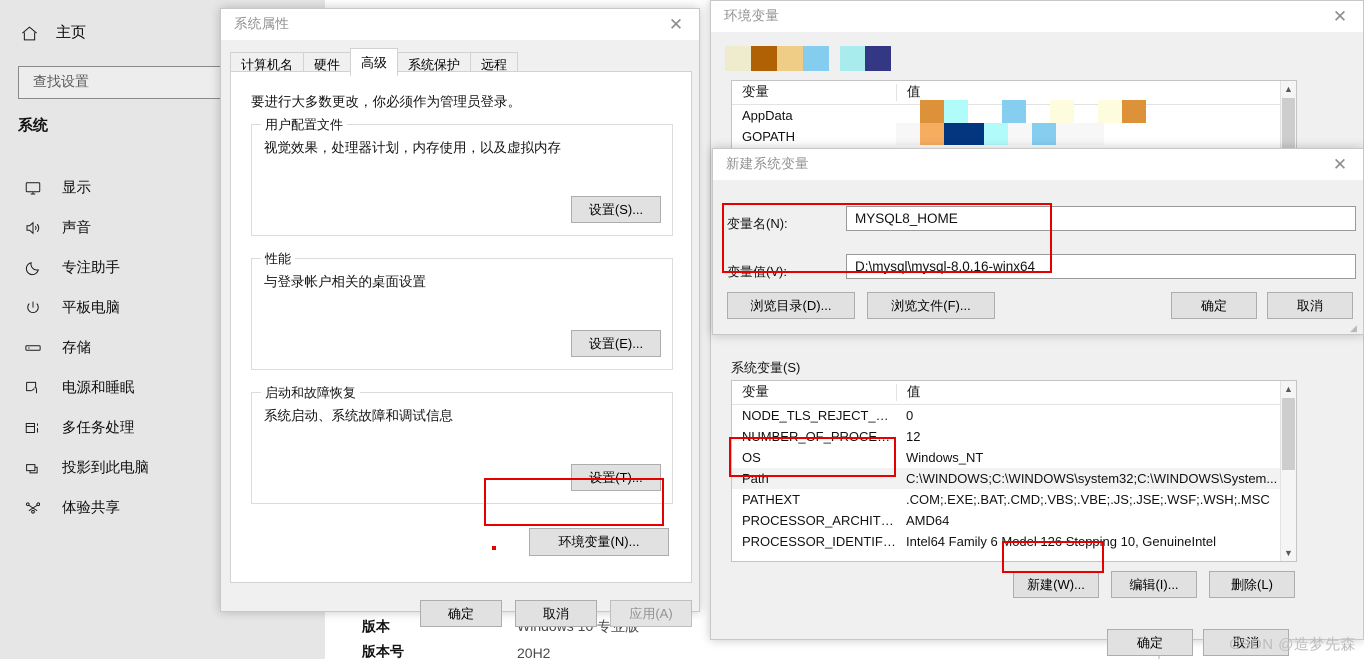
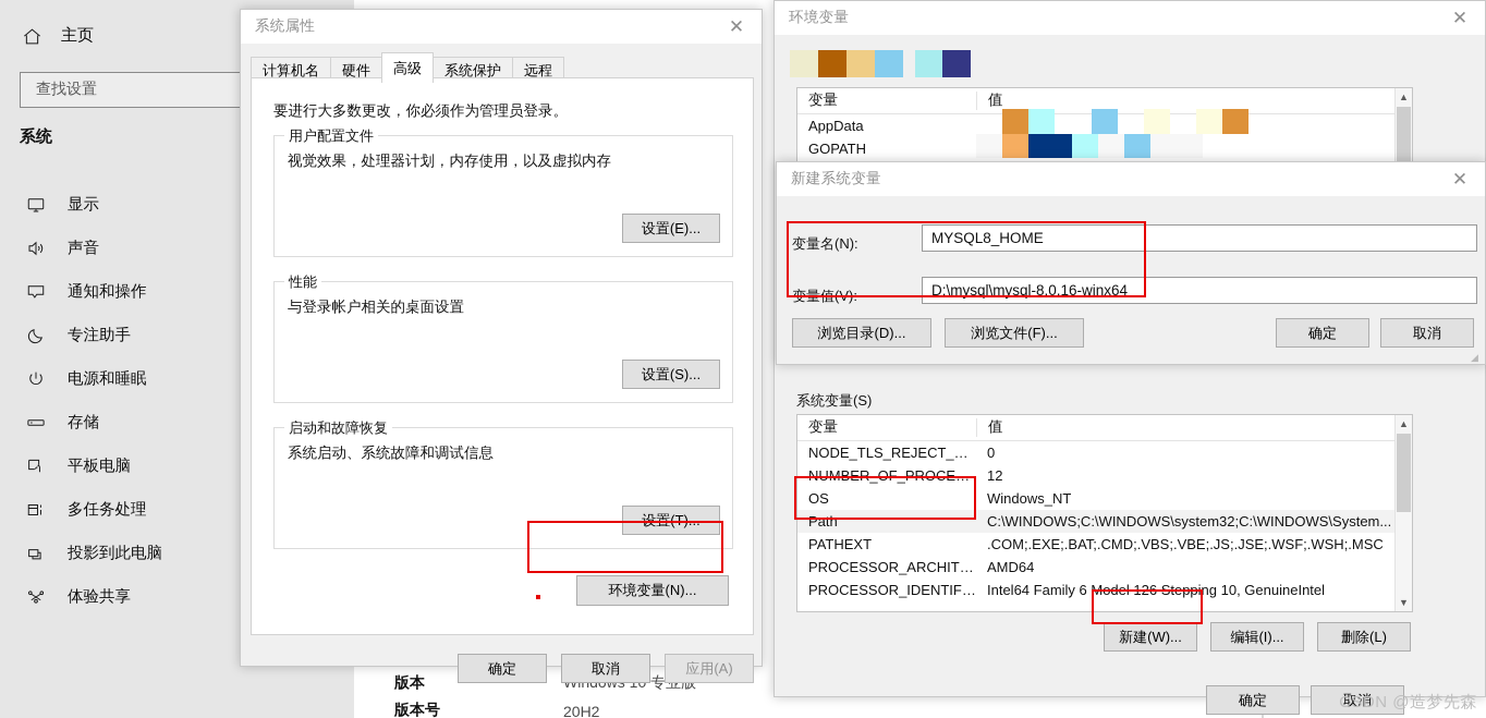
  主页
  查找设置
  系统
  显示
  声音
+ 通知和操作
  专注助手
- 平板电脑
+ 电源和睡眠
  存储
- 电源和睡眠
+ 平板电脑
  多任务处理
  投影到此电脑
  体验共享
  版本
  版本号
  20H2
  系统属性
  ✕
  计算机名
  硬件
  高级
  系统保护
  远程
  要进行大多数更改，你必须作为管理员登录。
  用户配置文件
  视觉效果，处理器计划，内存使用，以及虚拟内存
- 设置(S)...
+ 设置(E)...
  性能
  与登录帐户相关的桌面设置
- 设置(E)...
+ 设置(S)...
  启动和故障恢复
  系统启动、系统故障和调试信息
  设置(T)...
  环境变量(N)...
  确定
  取消
  应用(A)
  环境变量
  ✕
  变量
  值
  AppData
  GOPATH
  ▲
  系统变量(S)
  变量
  值
  NODE_TLS_REJECT_UN
  0
  NUMBER_OF_PROCESS
  12
  OS
  Windows_NT
  Path
  C:\WINDOWS;C:\WINDOWS\system32;C:\WINDOWS\System...
  PATHEXT
  .COM;.EXE;.BAT;.CMD;.VBS;.VBE;.JS;.JSE;.WSF;.WSH;.MSC
  PROCESSOR_ARCHITEC
  AMD64
  PROCESSOR_IDENTIFIE
  Intel64 Family 6 Model 126 Stepping 10, GenuineIntel
  ▲
  ▼
  新建(W)...
  编辑(I)...
  删除(L)
  确定
  取消
  新建系统变量
  ✕
  变量名(N):
  MYSQL8_HOME
  变量值(V):
  D:\mysql\mysql-8.0.16-winx64
  浏览目录(D)...
  浏览文件(F)...
  确定
  取消
  ◢
  CSDN @造梦先森
